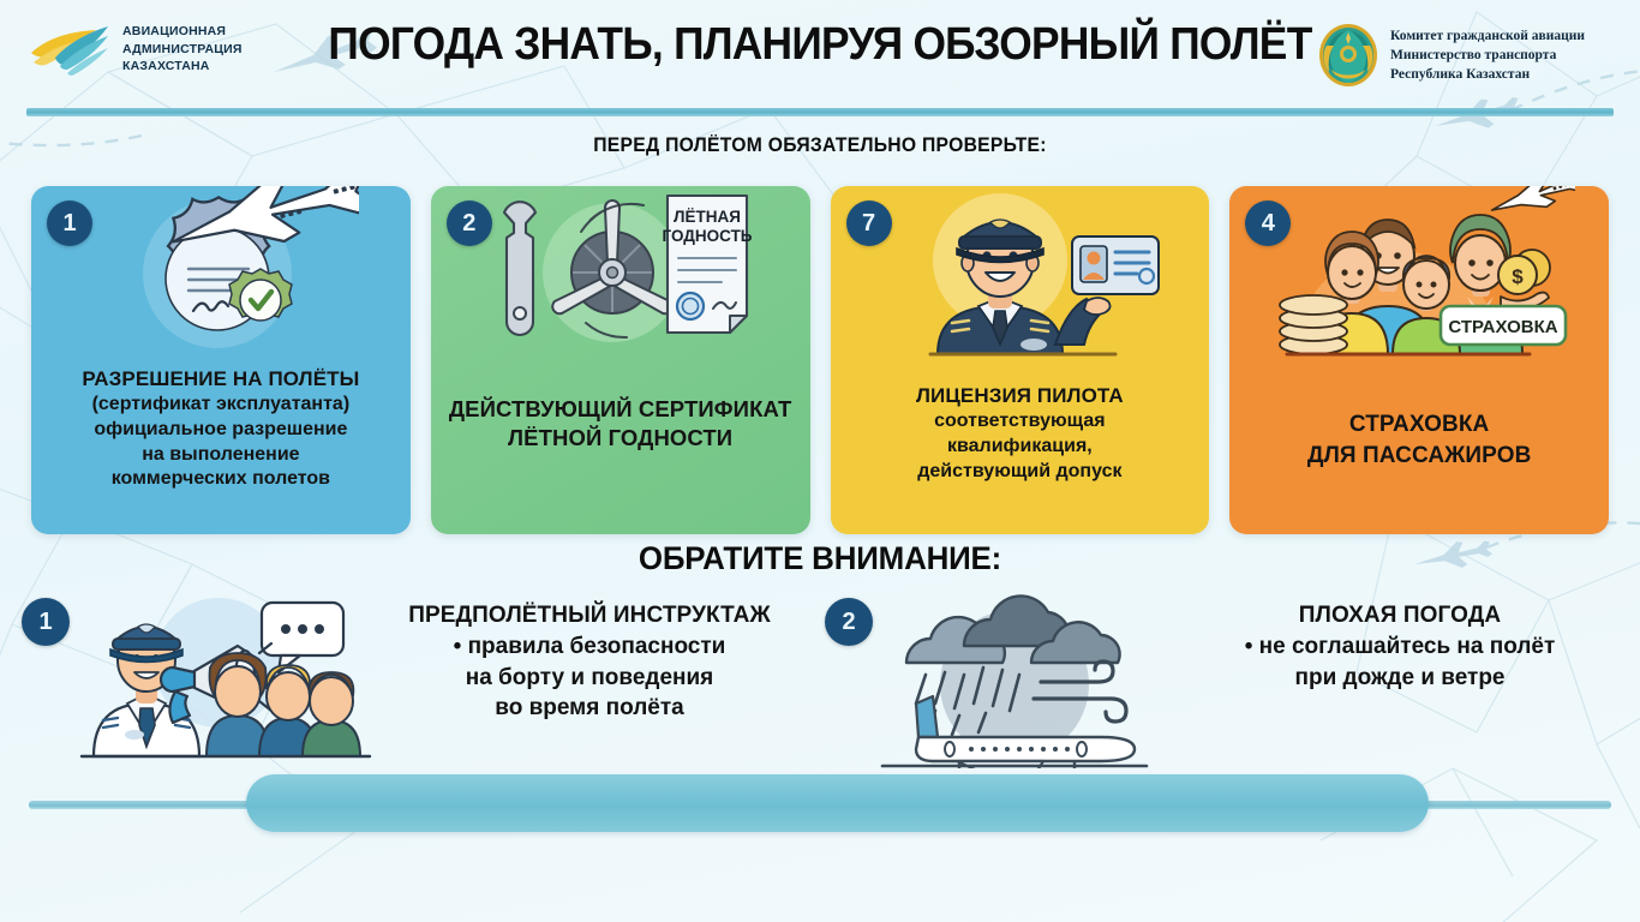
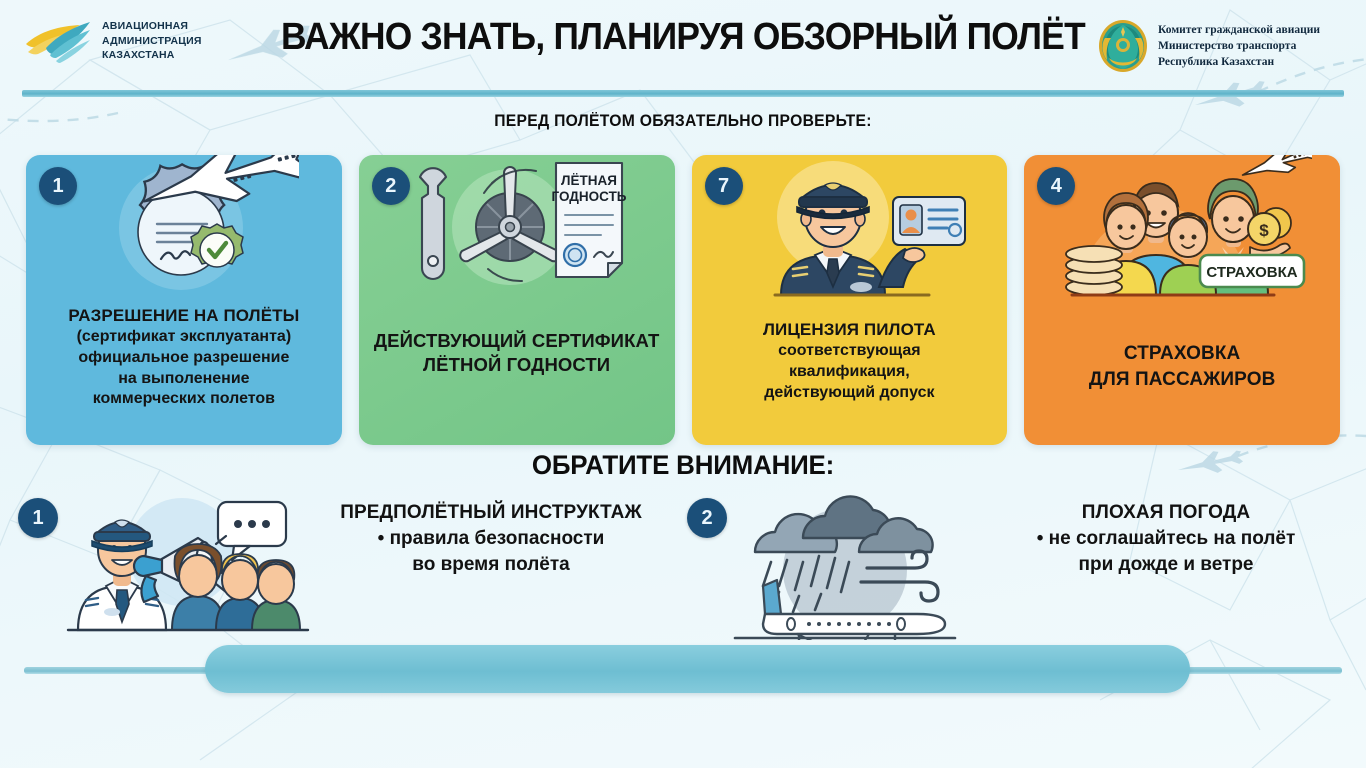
  АВИАЦИОННАЯ
  АДМИНИСТРАЦИЯ
  КАЗАХСТАНА
- ПОГОДА ЗНАТЬ, ПЛАНИРУЯ ОБЗОРНЫЙ ПОЛЁТ
+ ВАЖНО ЗНАТЬ, ПЛАНИРУЯ ОБЗОРНЫЙ ПОЛЁТ
  Комитет гражданской авиации
  Министерство транспорта
  Республика Казахстан
  ПЕРЕД ПОЛЁТОМ ОБЯЗАТЕЛЬНО ПРОВЕРЬТЕ:
  1
  РАЗРЕШЕНИЕ НА ПОЛЁТЫ
  (сертификат эксплуатанта)
  официальное разрешение
  на выполенение
  коммерческих полетов
  2
  ЛЁТНАЯ
  ГОДНОСТЬ
  ДЕЙСТВУЮЩИЙ СЕРТИФИКАТ
  ЛЁТНОЙ ГОДНОСТИ
  7
  ЛИЦЕНЗИЯ ПИЛОТА
  соответствующая
  квалификация,
  действующий допуск
  4
  $
  СТРАХОВКА
  СТРАХОВКА
  ДЛЯ ПАССАЖИРОВ
  ОБРАТИТЕ ВНИМАНИЕ:
  1
  ПРЕДПОЛЁТНЫЙ ИНСТРУКТАЖ
  • правила безопасности
- на борту и поведения
  во время полёта
  2
  ПЛОХАЯ ПОГОДА
  • не соглашайтесь на полёт
  при дожде и ветре
